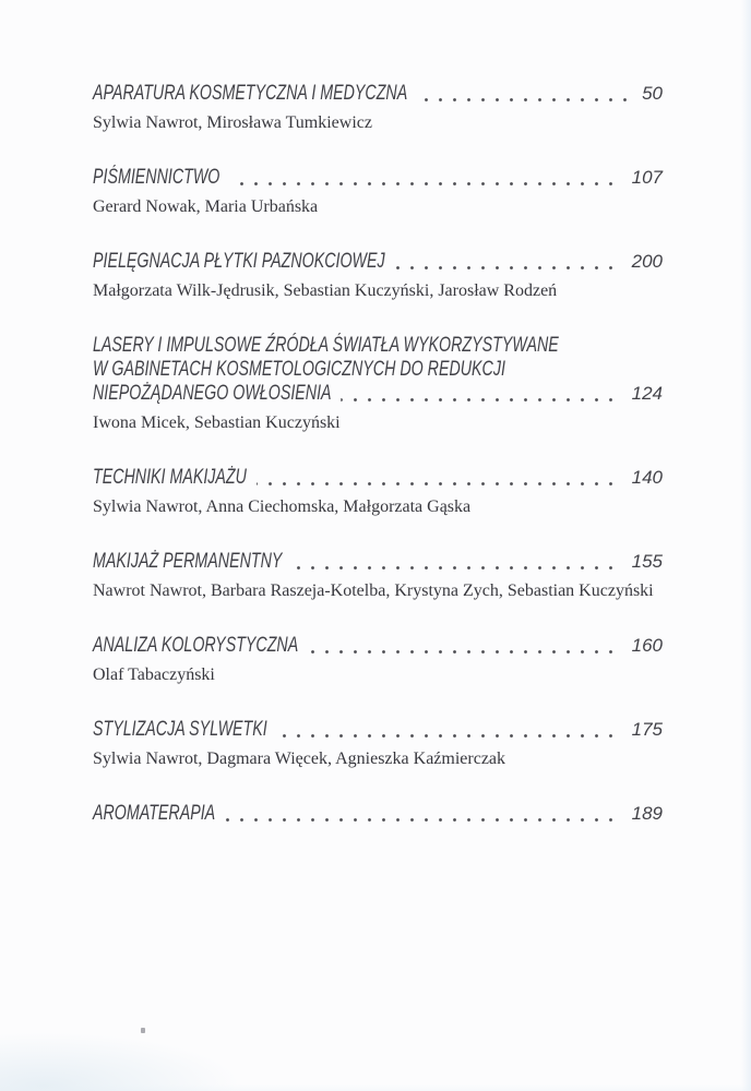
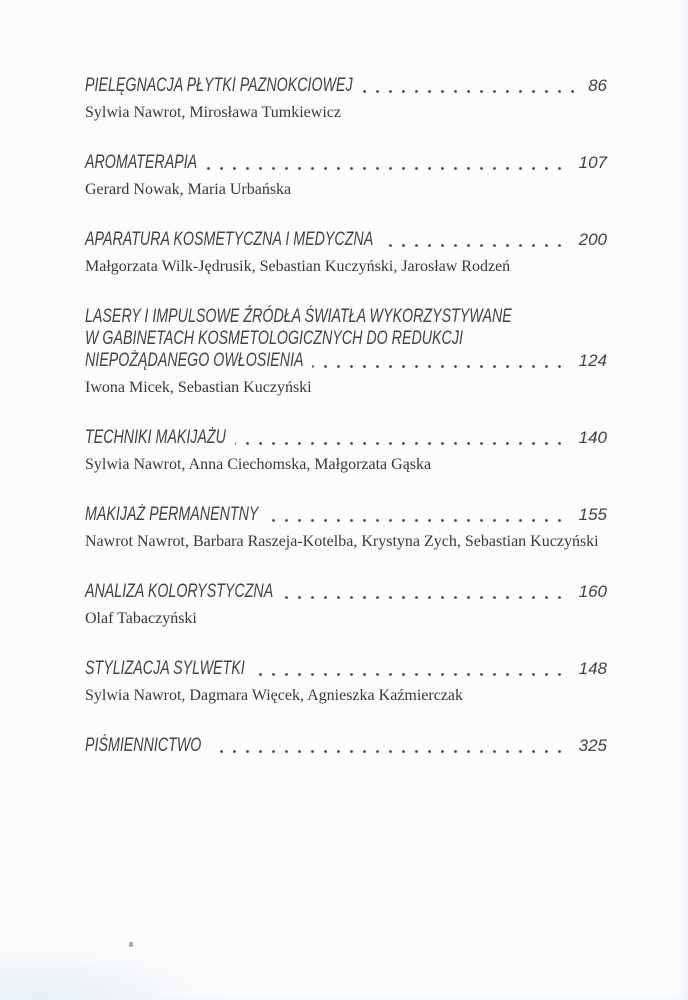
- APARATURA KOSMETYCZNA I MEDYCZNA
+ PIELĘGNACJA PŁYTKI PAZNOKCIOWEJ
- 50
+ 86
  Sylwia Nawrot, Mirosława Tumkiewicz
- PIŚMIENNICTWO
+ AROMATERAPIA
  107
  Gerard Nowak, Maria Urbańska
- PIELĘGNACJA PŁYTKI PAZNOKCIOWEJ
+ APARATURA KOSMETYCZNA I MEDYCZNA
  200
  Małgorzata Wilk-Jędrusik, Sebastian Kuczyński, Jarosław Rodzeń
  LASERY I IMPULSOWE ŹRÓDŁA ŚWIATŁA WYKORZYSTYWANE
  W GABINETACH KOSMETOLOGICZNYCH DO REDUKCJI
  NIEPOŻĄDANEGO OWŁOSIENIA
  124
  Iwona Micek, Sebastian Kuczyński
  TECHNIKI MAKIJAŻU
  140
  Sylwia Nawrot, Anna Ciechomska, Małgorzata Gąska
  MAKIJAŻ PERMANENTNY
  155
  Nawrot Nawrot, Barbara Raszeja-Kotelba, Krystyna Zych, Sebastian Kuczyński
  ANALIZA KOLORYSTYCZNA
  160
  Olaf Tabaczyński
  STYLIZACJA SYLWETKI
- 175
+ 148
  Sylwia Nawrot, Dagmara Więcek, Agnieszka Kaźmierczak
- AROMATERAPIA
+ PIŚMIENNICTWO
- 189
+ 325
